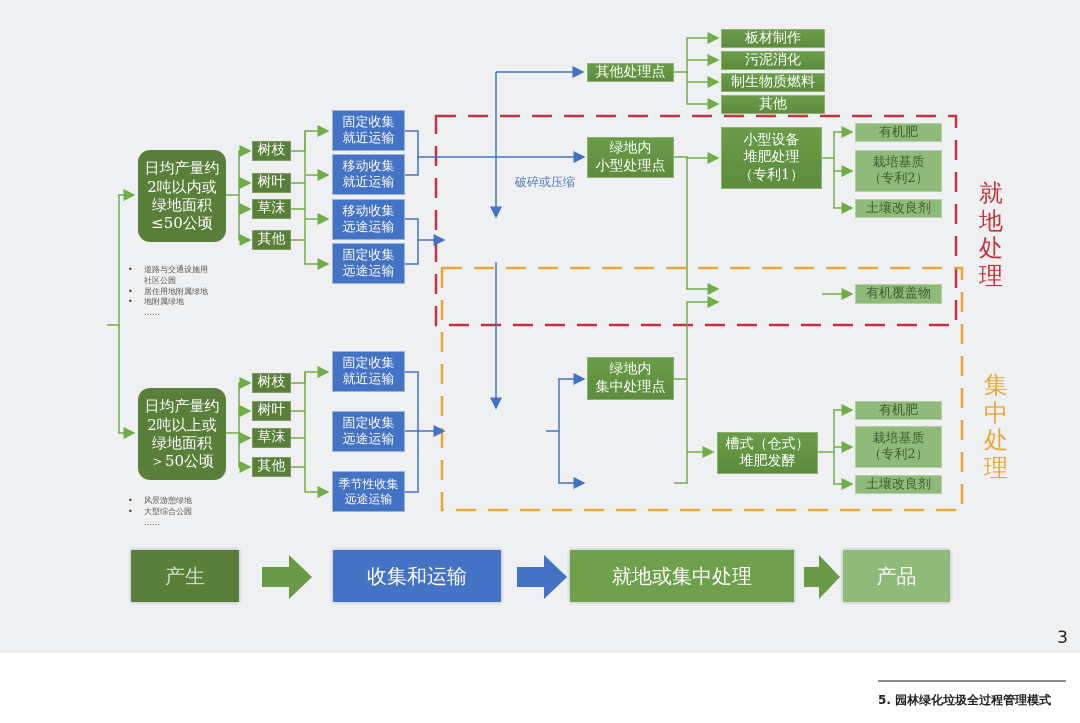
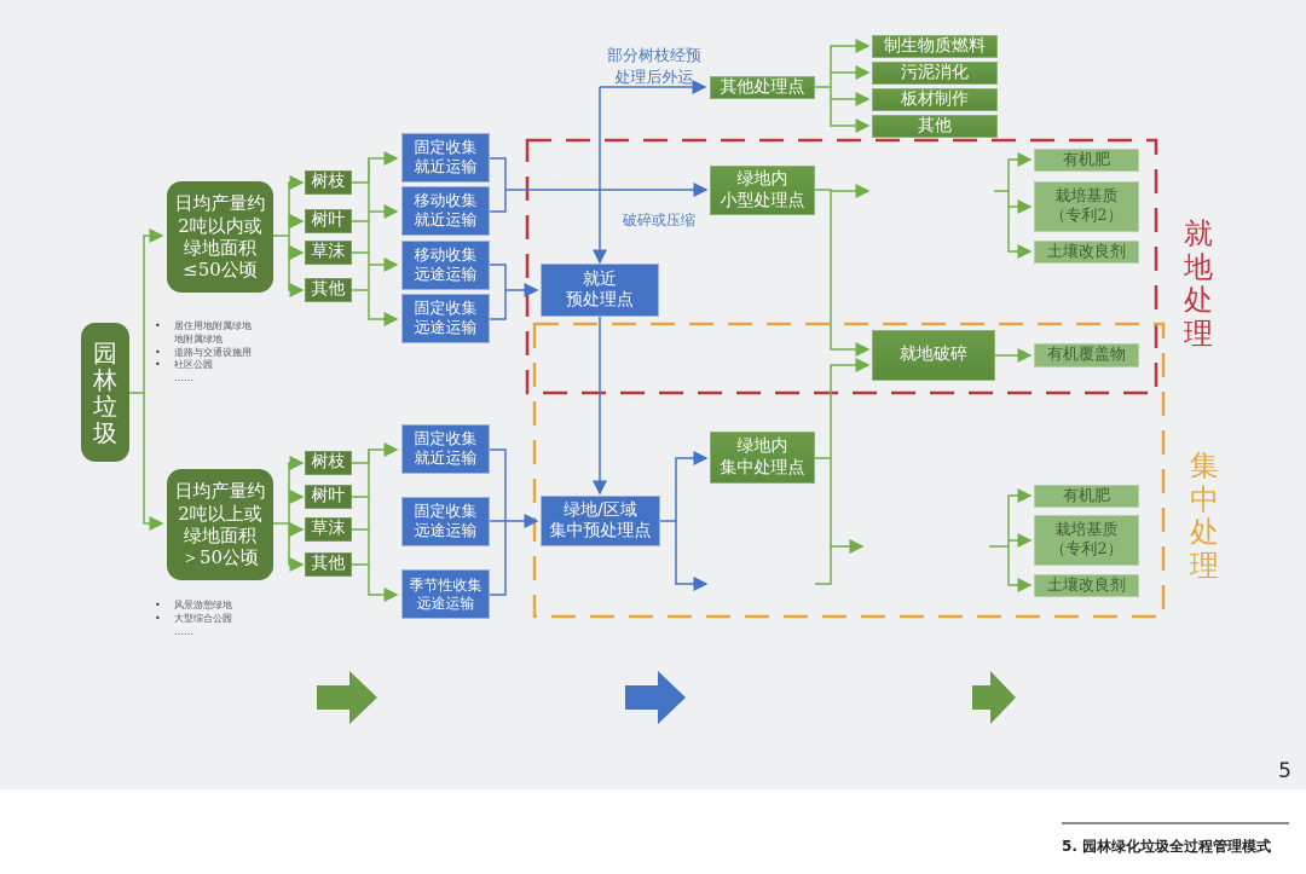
+ 园
+ 林
+ 垃
+ 圾
  日均产量约
  2吨以内或
  绿地面积
  ≤50公顷
  日均产量约
  2吨以上或
  绿地面积
  ＞50公顷
- 道路与交通设施用
+ 居住用地附属绿地
- 社区公园
+ 地附属绿地
- 居住用地附属绿地
+ 道路与交通设施用
- 地附属绿地
+ 社区公园
  ……
  风景游憩绿地
  大型综合公园
  ……
  树枝
  树叶
  草沫
  其他
  固定收集
  就近运输
  移动收集
  就近运输
  移动收集
  远途运输
  固定收集
  远途运输
  树枝
  树叶
  草沫
  其他
  固定收集
  就近运输
  固定收集
  远途运输
  季节性收集
  远途运输
+ 就近
+ 预处理点
+ 绿地/区域
+ 集中预处理点
+ 部分树枝经预
+ 处理后外运
  破碎或压缩
  其他处理点
- 板材制作
+ 制生物质燃料
  污泥消化
- 制生物质燃料
+ 板材制作
  其他
  绿地内
  小型处理点
- 小型设备
- 堆肥处理
- （专利1）
  有机肥
  栽培基质
  （专利2）
  土壤改良剂
+ 就地破碎
  有机覆盖物
  绿地内
  集中处理点
- 槽式（仓式）
- 堆肥发酵
  有机肥
  栽培基质
  （专利2）
  土壤改良剂
  就
  地
  处
  理
  集
  中
  处
  理
- 产生
- 收集和运输
- 就地或集中处理
- 产品
- 3
+ 5
  5. 园林绿化垃圾全过程管理模式
